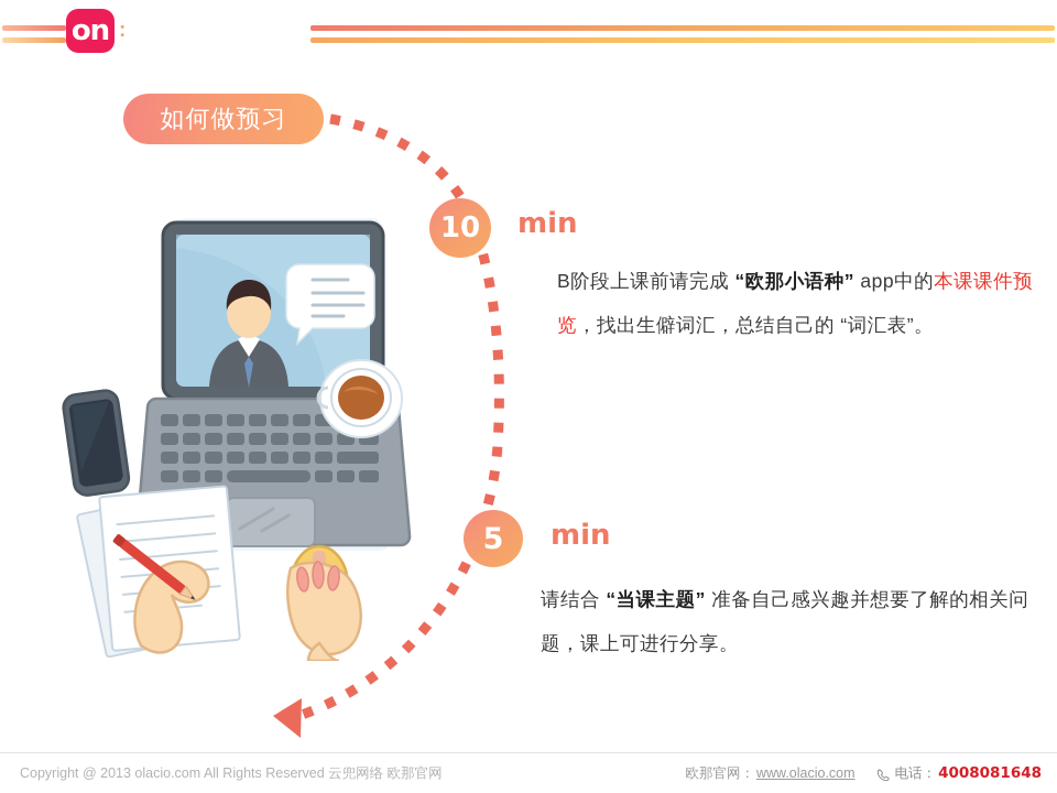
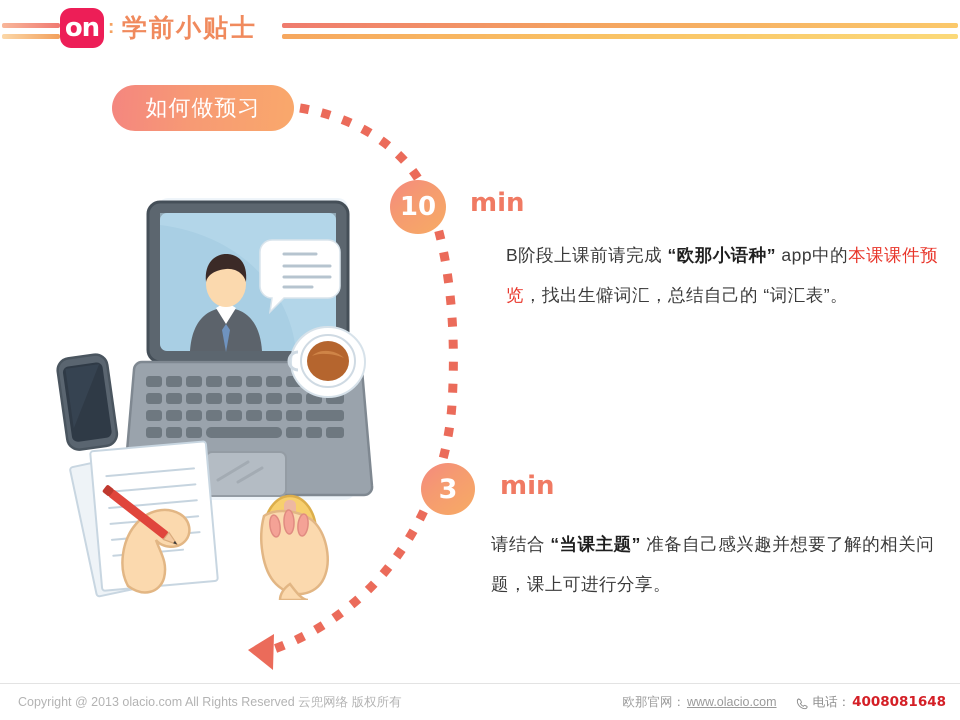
  on
  :
+ 学前小贴士
  如何做预习
  10
  min
  B阶段上课前请完成 “欧那小语种” app中的本课课件预览，找出生僻词汇，总结自己的 “词汇表”。
- 5
+ 3
  min
  请结合 “当课主题” 准备自己感兴趣并想要了解的相关问题，课上可进行分享。
- Copyright @ 2013 olacio.com All Rights Reserved 云兜网络 欧那官网
+ Copyright @ 2013 olacio.com All Rights Reserved 云兜网络 版权所有
  欧那官网：
  www.olacio.com
  电话：
  4008081648
